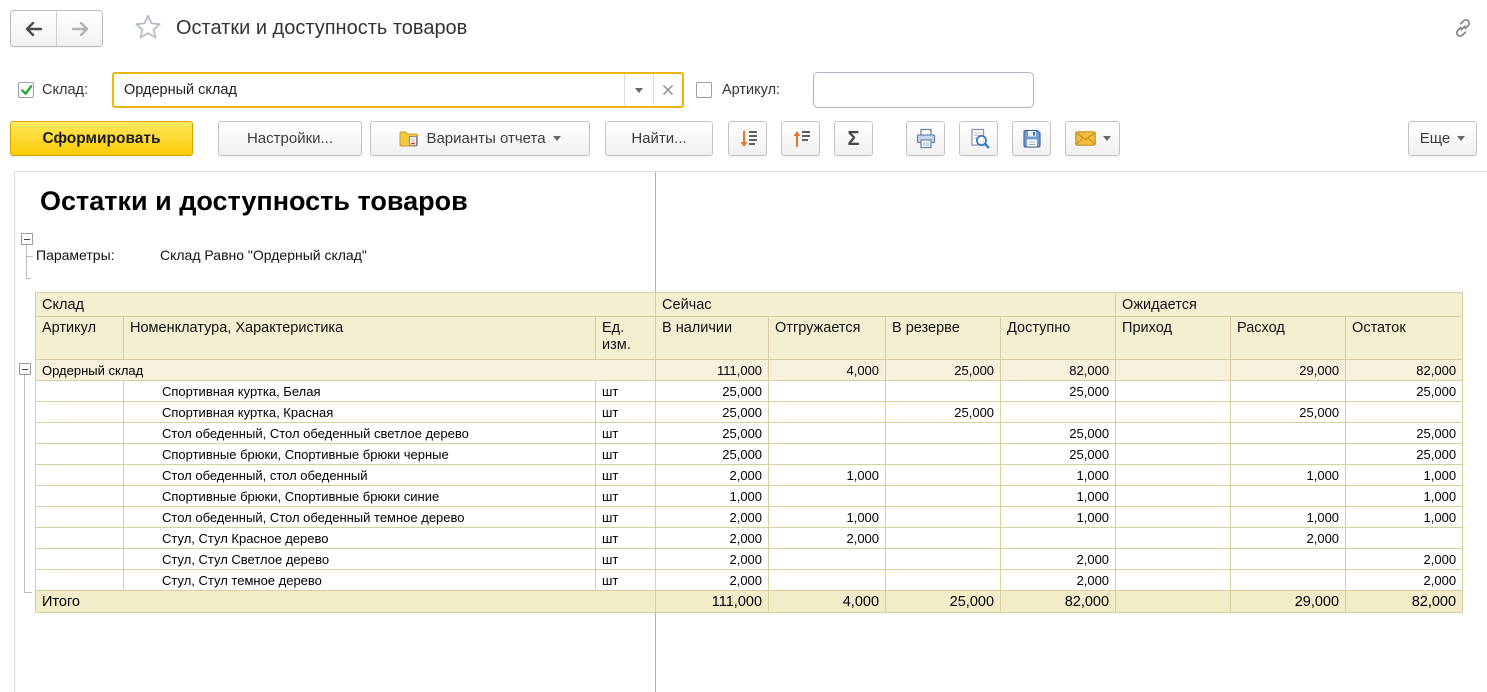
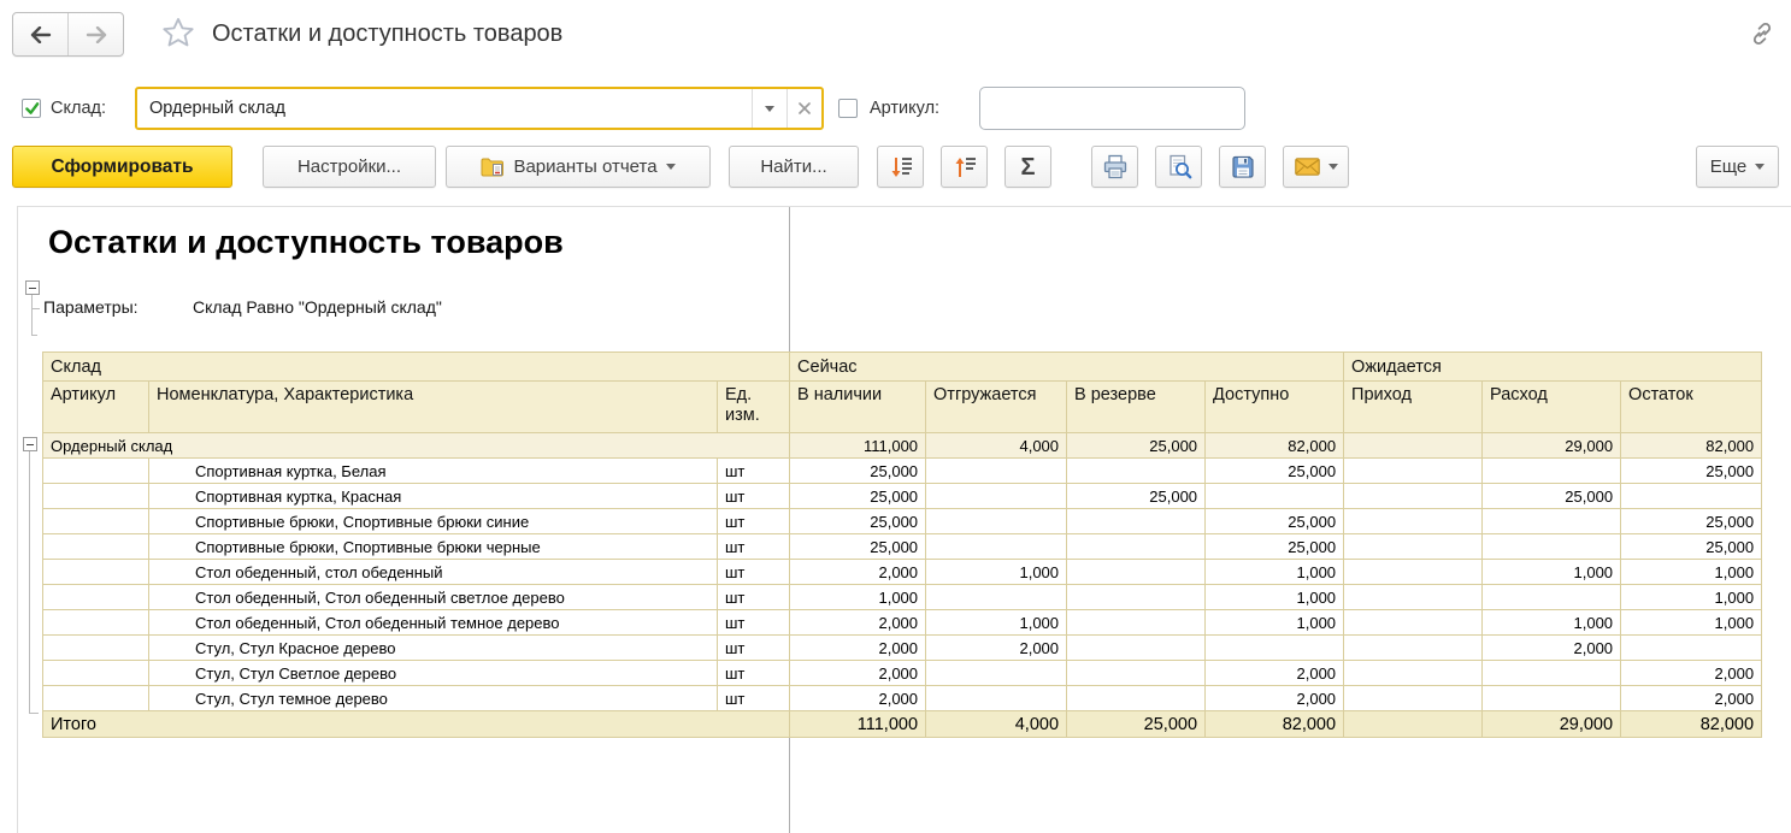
  Остатки и доступность товаров
  Склад:
  Ордерный склад
  Артикул:
  Сформировать
  Настройки...
  Варианты отчета
  Найти...
  Σ
  Еще
  Остатки и доступность товаров
  Параметры:
  Склад Равно "Ордерный склад"
  Склад	Сейчас	Ожидается
  Артикул	Номенклатура, Характеристика	Ед. изм.	В наличии	Отгружается	В резерве	Доступно	Приход	Расход	Остаток
  Ордерный склад	111,000	4,000	25,000	82,000		29,000	82,000
  	Спортивная куртка, Белая	шт	25,000			25,000			25,000
  	Спортивная куртка, Красная	шт	25,000		25,000			25,000
- 	Стол обеденный, Стол обеденный светлое дерево	шт	25,000			25,000			25,000
+ 	Спортивные брюки, Спортивные брюки синие	шт	25,000			25,000			25,000
  	Спортивные брюки, Спортивные брюки черные	шт	25,000			25,000			25,000
  	Стол обеденный, стол обеденный	шт	2,000	1,000		1,000		1,000	1,000
- 	Спортивные брюки, Спортивные брюки синие	шт	1,000			1,000			1,000
+ 	Стол обеденный, Стол обеденный светлое дерево	шт	1,000			1,000			1,000
  	Стол обеденный, Стол обеденный темное дерево	шт	2,000	1,000		1,000		1,000	1,000
  	Стул, Стул Красное дерево	шт	2,000	2,000				2,000
  	Стул, Стул Светлое дерево	шт	2,000			2,000			2,000
  	Стул, Стул темное дерево	шт	2,000			2,000			2,000
  Итого	111,000	4,000	25,000	82,000		29,000	82,000
